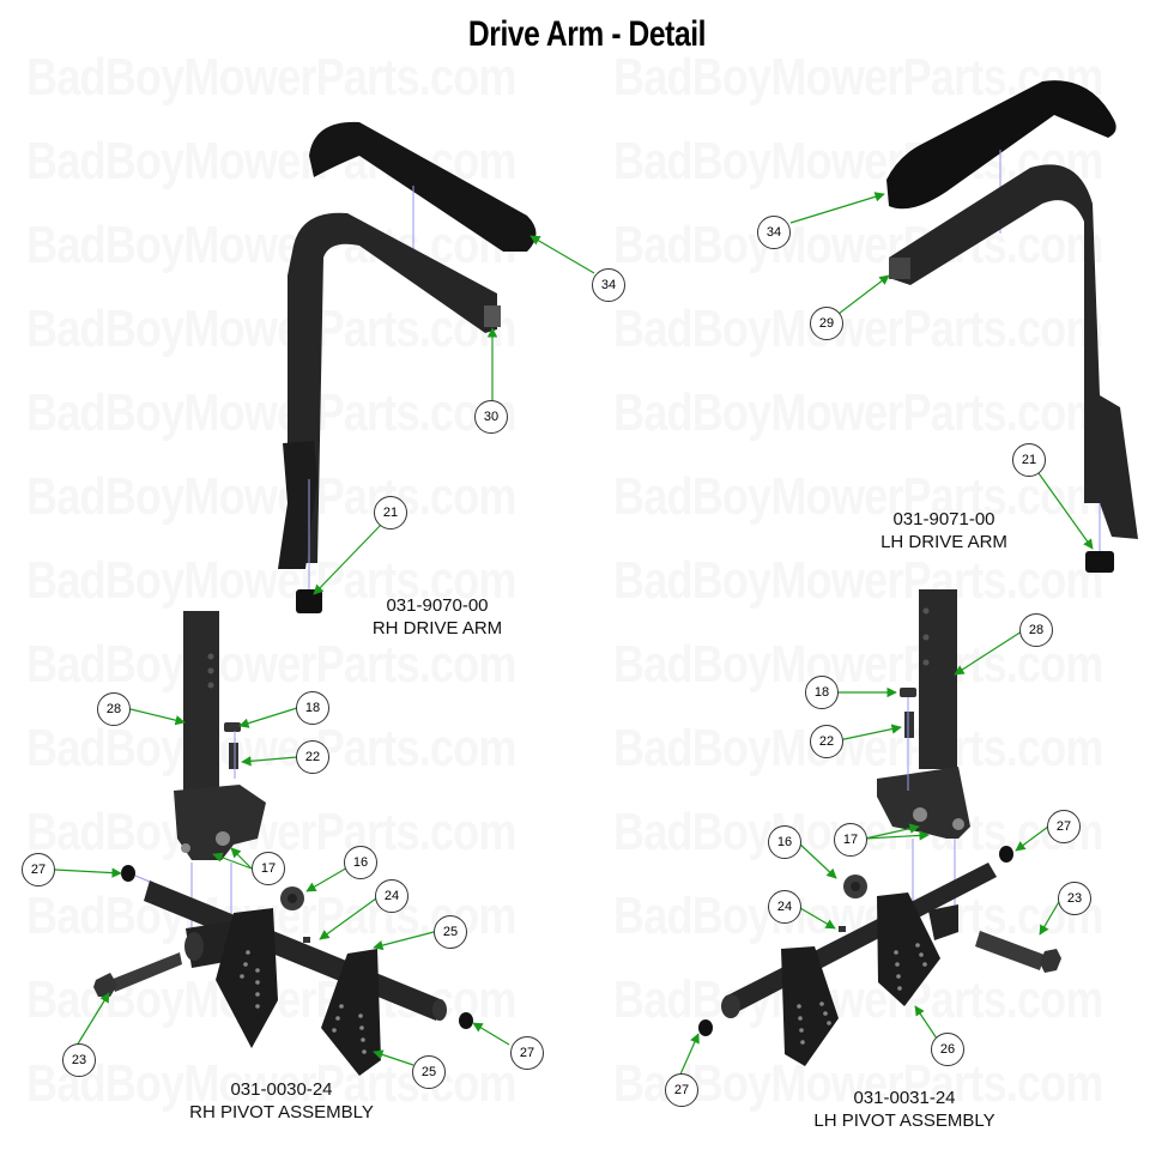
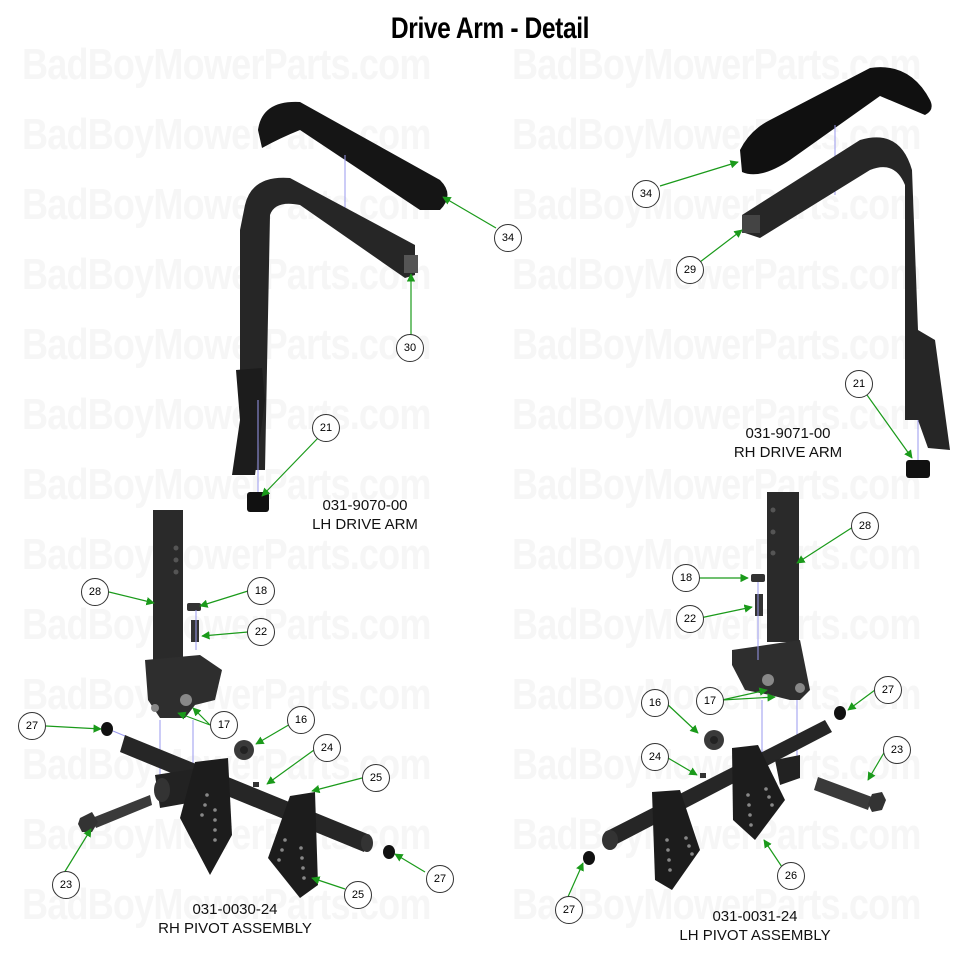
  BadBoyMowerParts.com
  BadBoyMoweracom
  BadBoyMowers.com
  BadBoyMoweas.co
  BadBoyMowerts.co
  BadBoyMowParts.com
  BadBoyMwerParts.co
  BadBoyMowParts.co
  BadBoyMowPars.com
  BadBoyMowerParts.co
  BadBoyMowerParts.com
  BadBoyMowerParts.com
  BadBoyowerParts.com
  BadBoyMowerPrts.com
  BadBoyweParts.com
  BadBoyMwerPrts.com
  BadBoywerParts.com
  BadBoyoePts.cm
  BadBoyerParts.com
  BadBoyowerts.com
  BadBwerParts.com
  BadBoyMowerPartscom
  BaBoyMowerParts.com
  Drive Arm - Detail
  031-9070-00
- RH DRIVE ARM
+ LH DRIVE ARM
  031-9071-00
- LH DRIVE ARM
+ RH DRIVE ARM
  031-0030-24
  RH PIVOT ASSEMBLY
  031-0031-24
  LH PIVOT ASSEMBLY
  34
  30
  21
  34
  29
  21
  28
  18
  22
  17
  27
  16
  24
  25
  23
  25
  27
  28
  18
  22
  17
  16
  27
  24
  23
  26
  27
